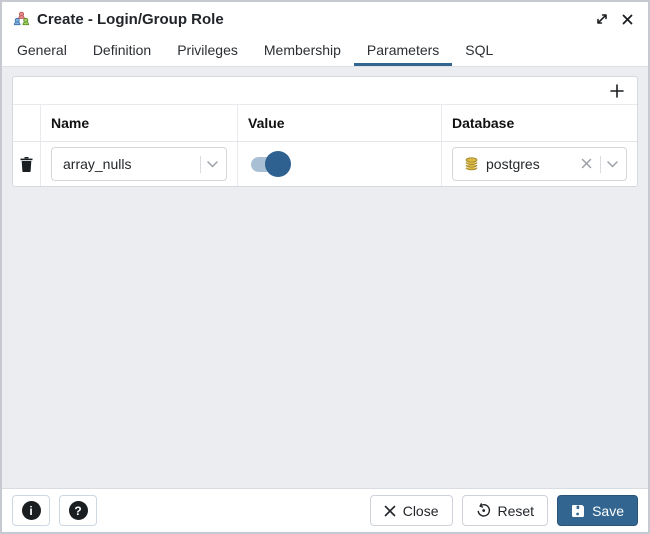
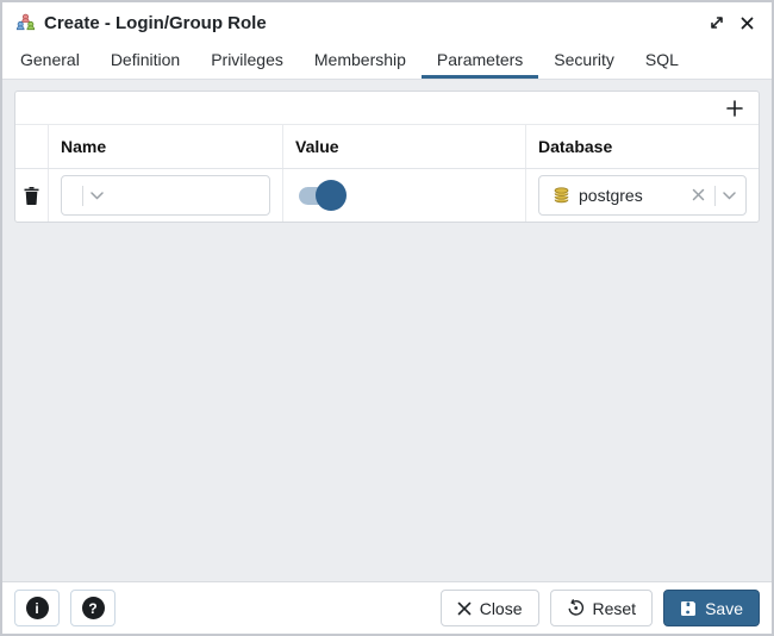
  Create - Login/Group Role
  General
  Definition
  Privileges
  Membership
  Parameters
+ Security
  SQL
  Name
  Value
  Database
- array_nulls
  postgres
  i
  ?
  Close
  Reset
  Save
